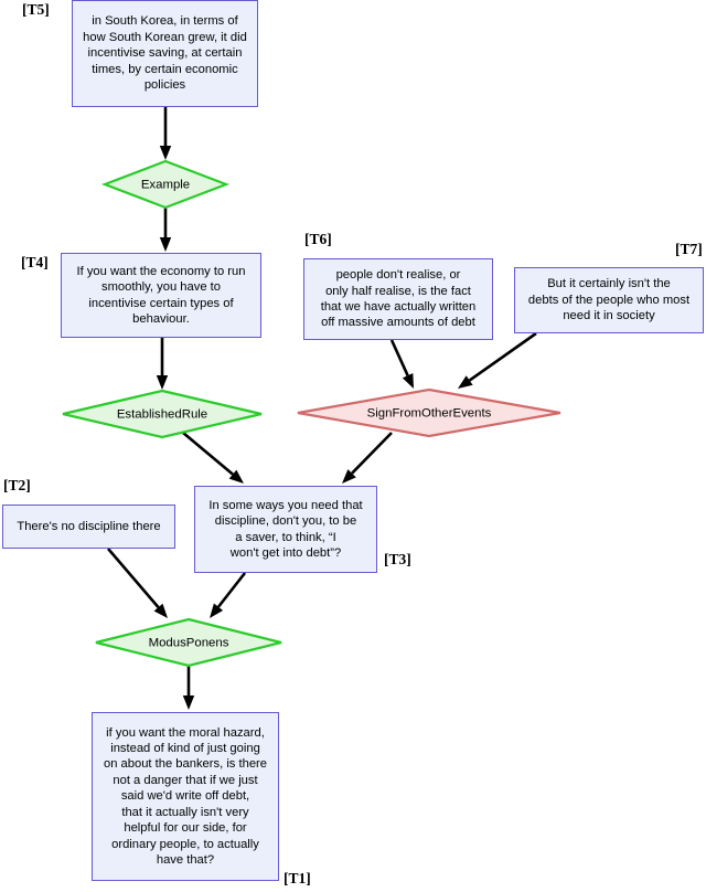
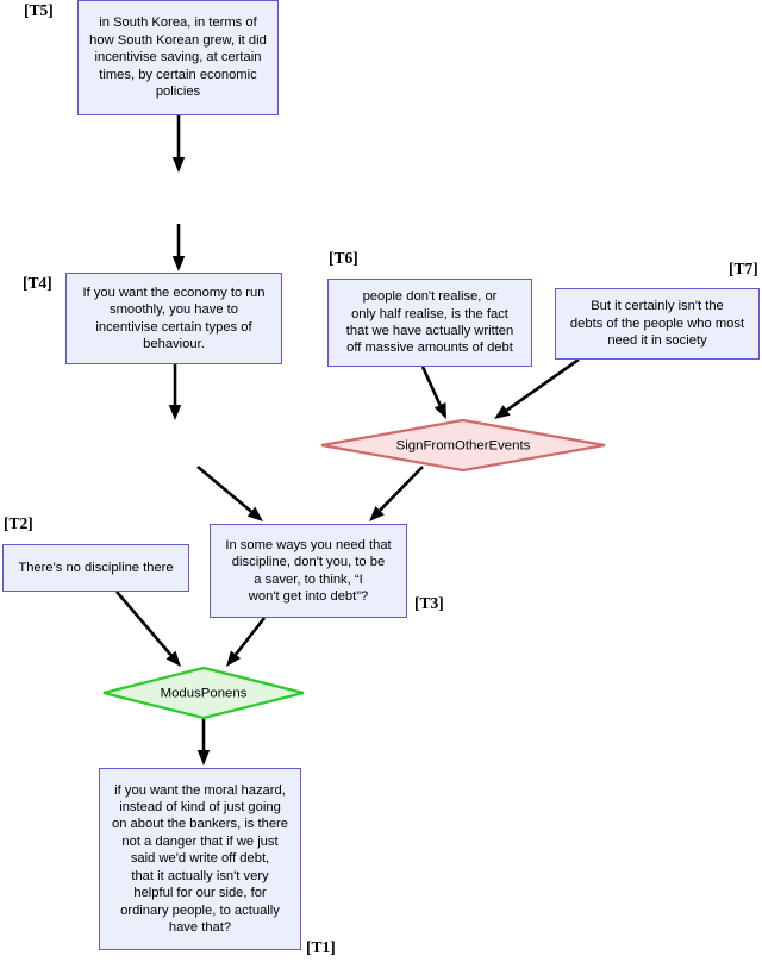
- Example
- EstablishedRule
  SignFromOtherEvents
  ModusPonens
  in South Korea, in terms of
  how South Korean grew, it did
  incentivise saving, at certain
  times, by certain economic
  policies
  [T5]
  If you want the economy to run
  smoothly, you have to
  incentivise certain types of
  behaviour.
  [T4]
  people don't realise, or
  only half realise, is the fact
  that we have actually written
  off massive amounts of debt
  [T6]
  But it certainly isn't the
  debts of the people who most
  need it in society
  [T7]
  There's no discipline there
  [T2]
  In some ways you need that
  discipline, don't you, to be
  a saver, to think, “I
  won't get into debt”?
  [T3]
  if you want the moral hazard,
  instead of kind of just going
  on about the bankers, is there
  not a danger that if we just
  said we'd write off debt,
  that it actually isn't very
  helpful for our side, for
  ordinary people, to actually
  have that?
  [T1]
